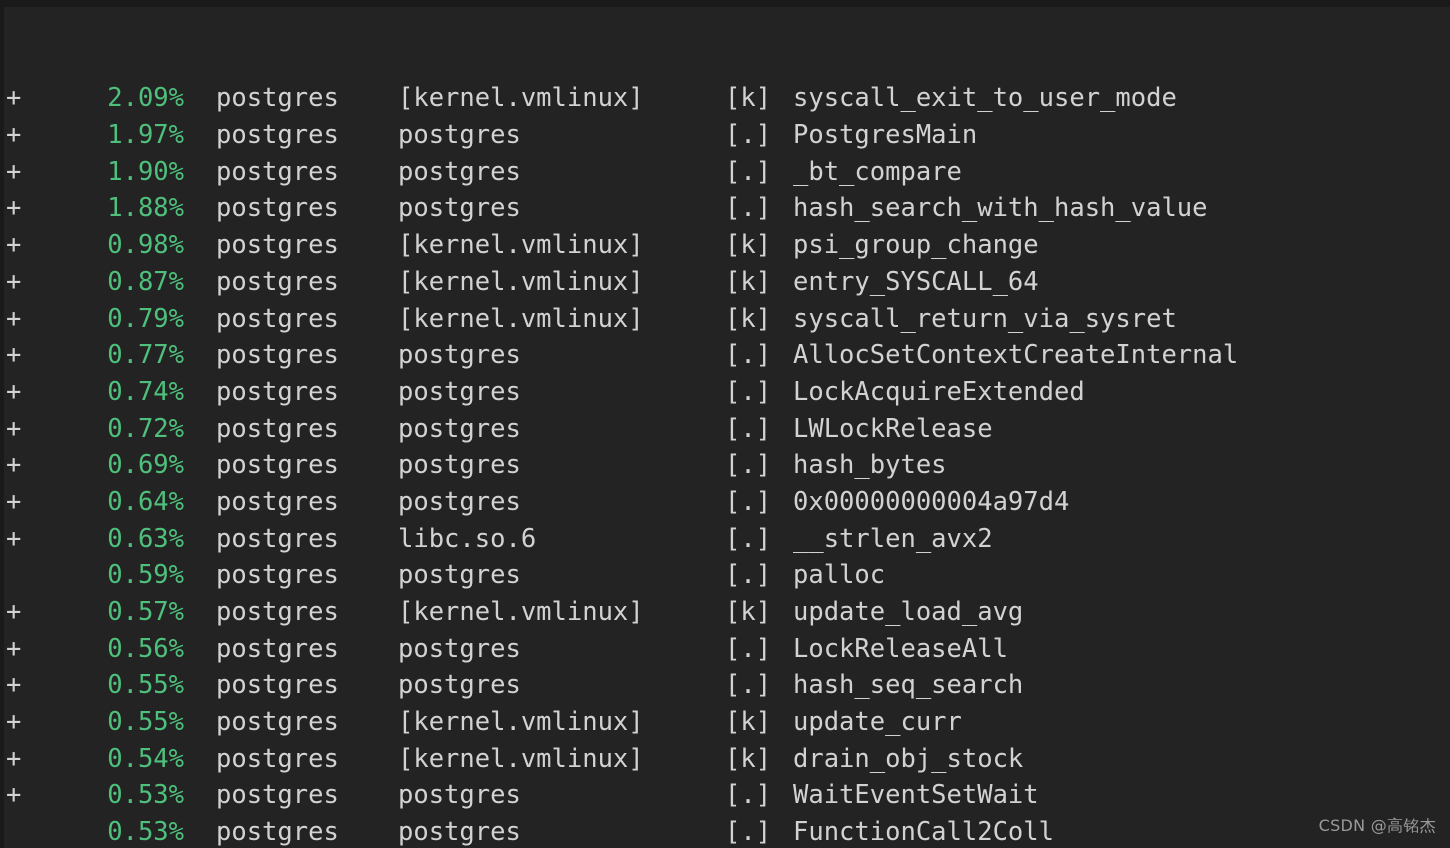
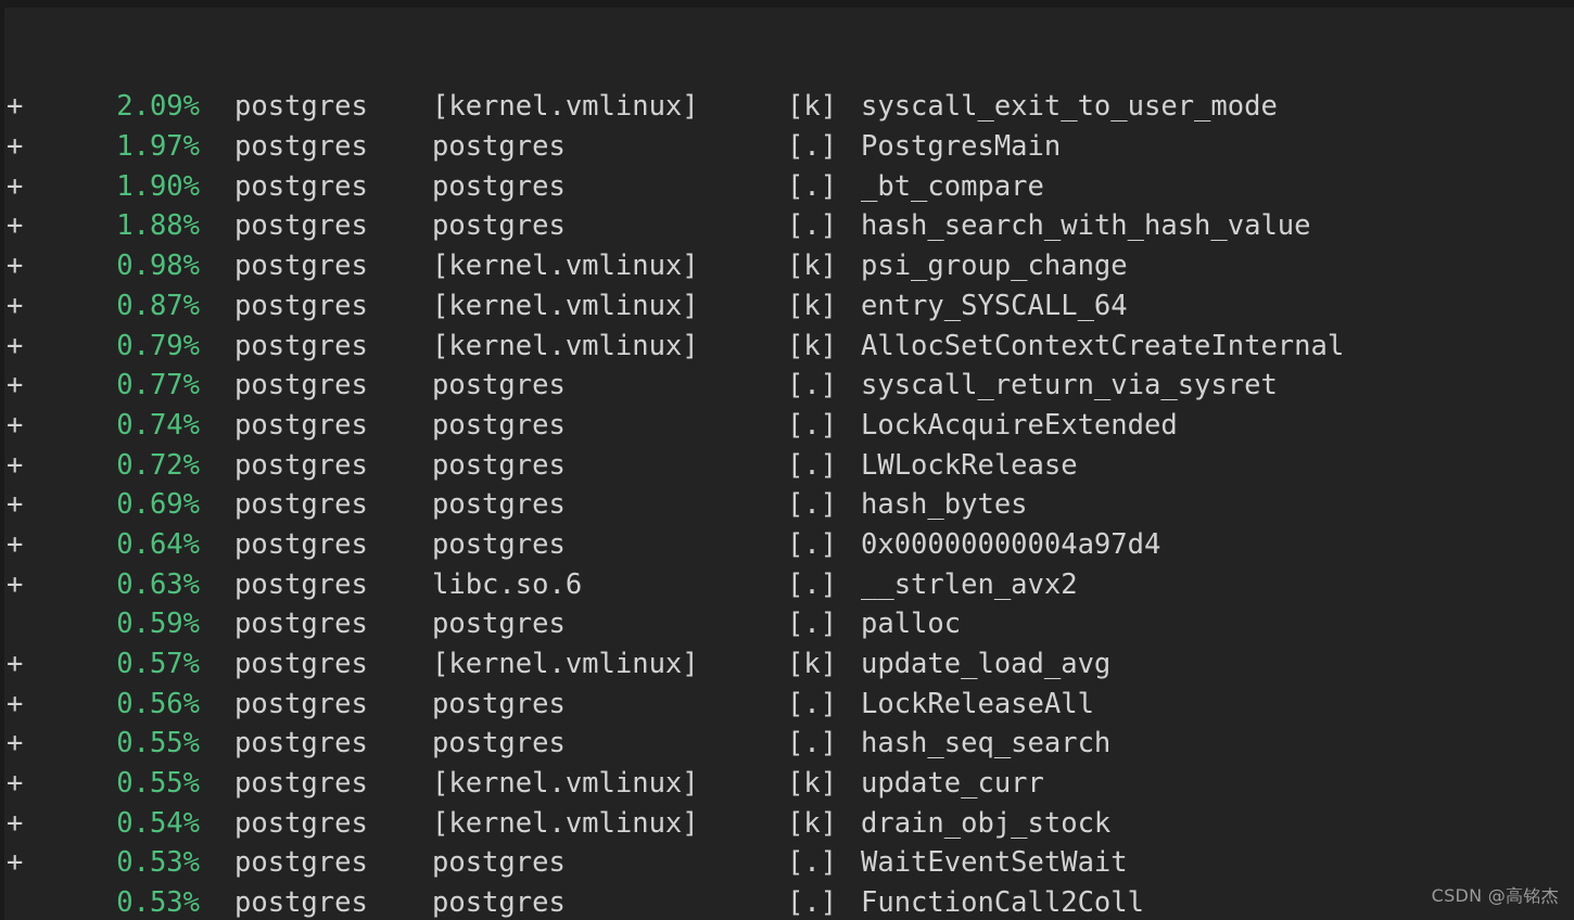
  +
  2.09%
  postgres
  [kernel.vmlinux]
  [k]
  syscall_exit_to_user_mode
  +
  1.97%
  postgres
  postgres
  [.]
  PostgresMain
  +
  1.90%
  postgres
  postgres
  [.]
  _bt_compare
  +
  1.88%
  postgres
  postgres
  [.]
  hash_search_with_hash_value
  +
  0.98%
  postgres
  [kernel.vmlinux]
  [k]
  psi_group_change
  +
  0.87%
  postgres
  [kernel.vmlinux]
  [k]
  entry_SYSCALL_64
  +
  0.79%
  postgres
  [kernel.vmlinux]
  [k]
- syscall_return_via_sysret
+ AllocSetContextCreateInternal
  +
  0.77%
  postgres
  postgres
  [.]
- AllocSetContextCreateInternal
+ syscall_return_via_sysret
  +
  0.74%
  postgres
  postgres
  [.]
  LockAcquireExtended
  +
  0.72%
  postgres
  postgres
  [.]
  LWLockRelease
  +
  0.69%
  postgres
  postgres
  [.]
  hash_bytes
  +
  0.64%
  postgres
  postgres
  [.]
  0x00000000004a97d4
  +
  0.63%
  postgres
  libc.so.6
  [.]
  __strlen_avx2
  0.59%
  postgres
  postgres
  [.]
  palloc
  +
  0.57%
  postgres
  [kernel.vmlinux]
  [k]
  update_load_avg
  +
  0.56%
  postgres
  postgres
  [.]
  LockReleaseAll
  +
  0.55%
  postgres
  postgres
  [.]
  hash_seq_search
  +
  0.55%
  postgres
  [kernel.vmlinux]
  [k]
  update_curr
  +
  0.54%
  postgres
  [kernel.vmlinux]
  [k]
  drain_obj_stock
  +
  0.53%
  postgres
  postgres
  [.]
  WaitEventSetWait
  0.53%
  postgres
  postgres
  [.]
  FunctionCall2Coll
  CSDN @高铭杰
